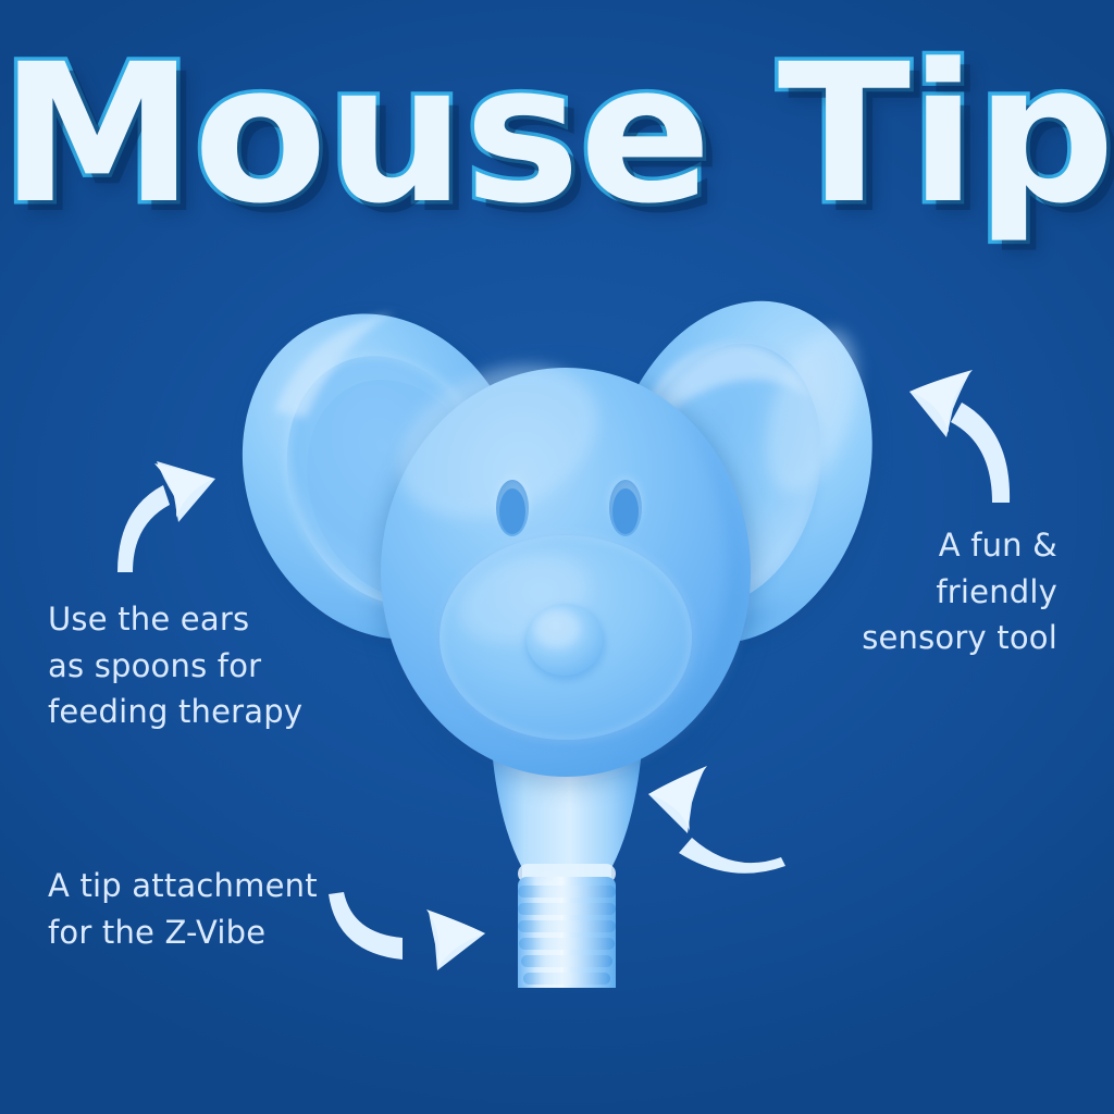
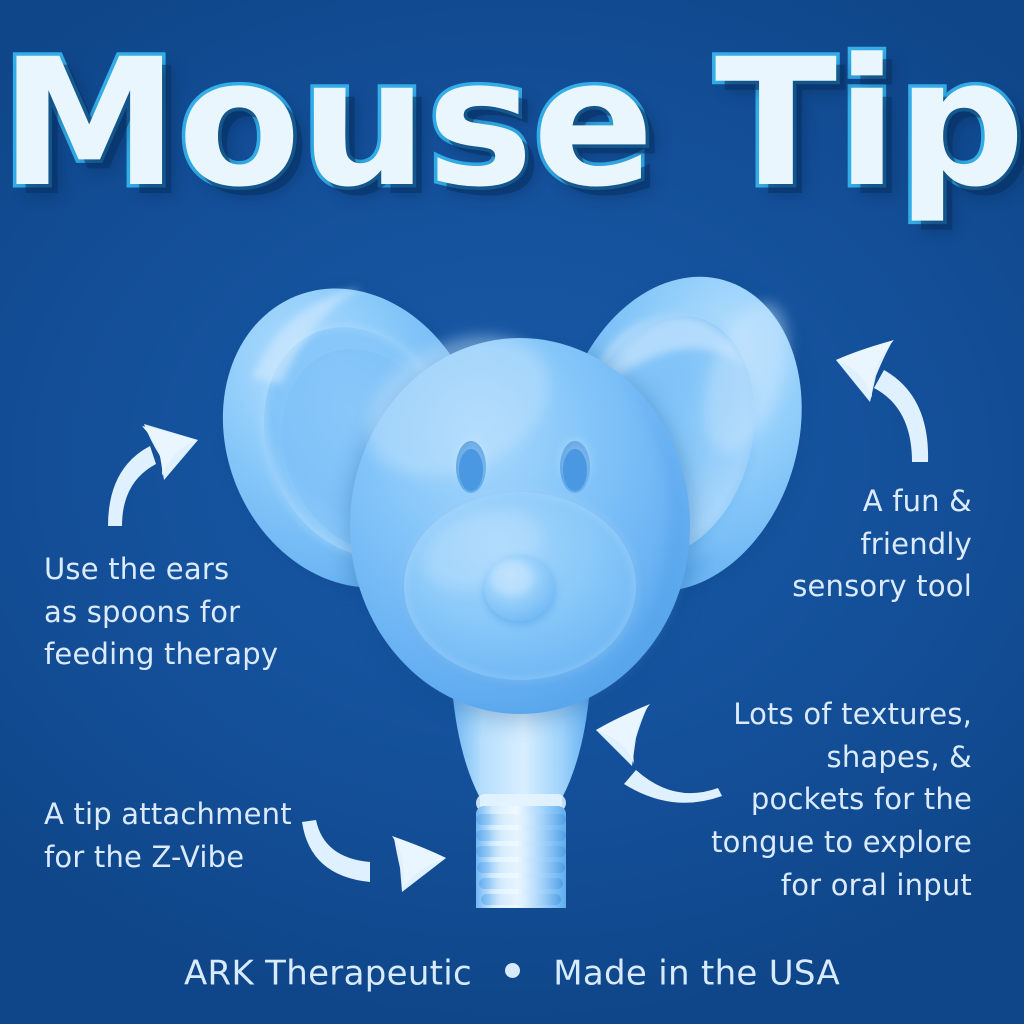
  Mouse Tip
  Use the ears
  as spoons for
  feeding therapy
  A tip attachment
  for the Z-Vibe
  A fun &
  friendly
  sensory tool
+ Lots of textures,
+ shapes, &
+ pockets for the
+ tongue to explore
+ for oral input
+ ARK Therapeutic Made in the USA
